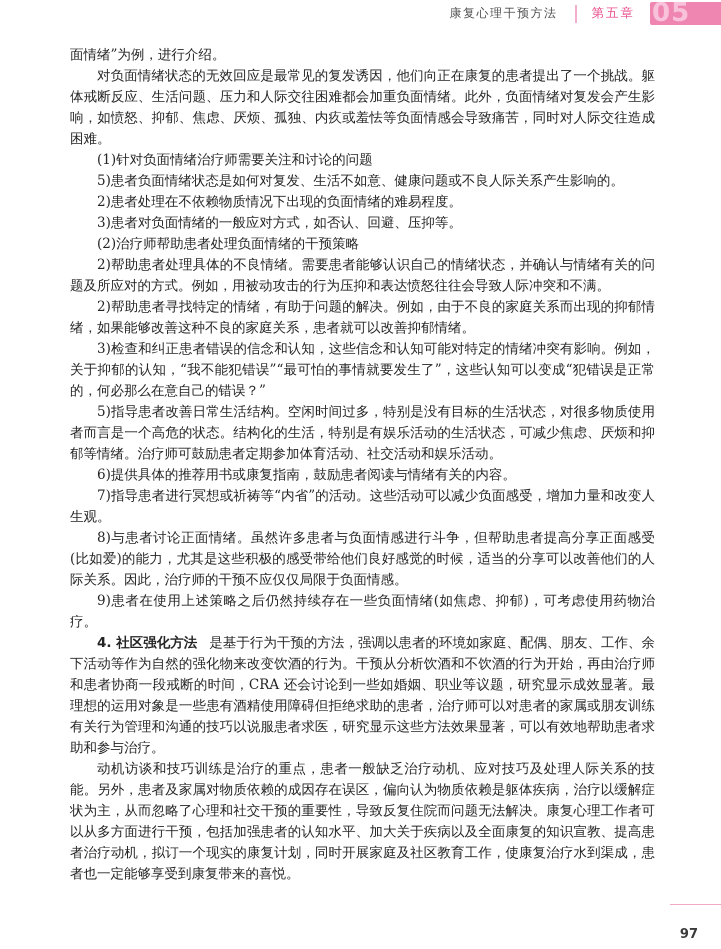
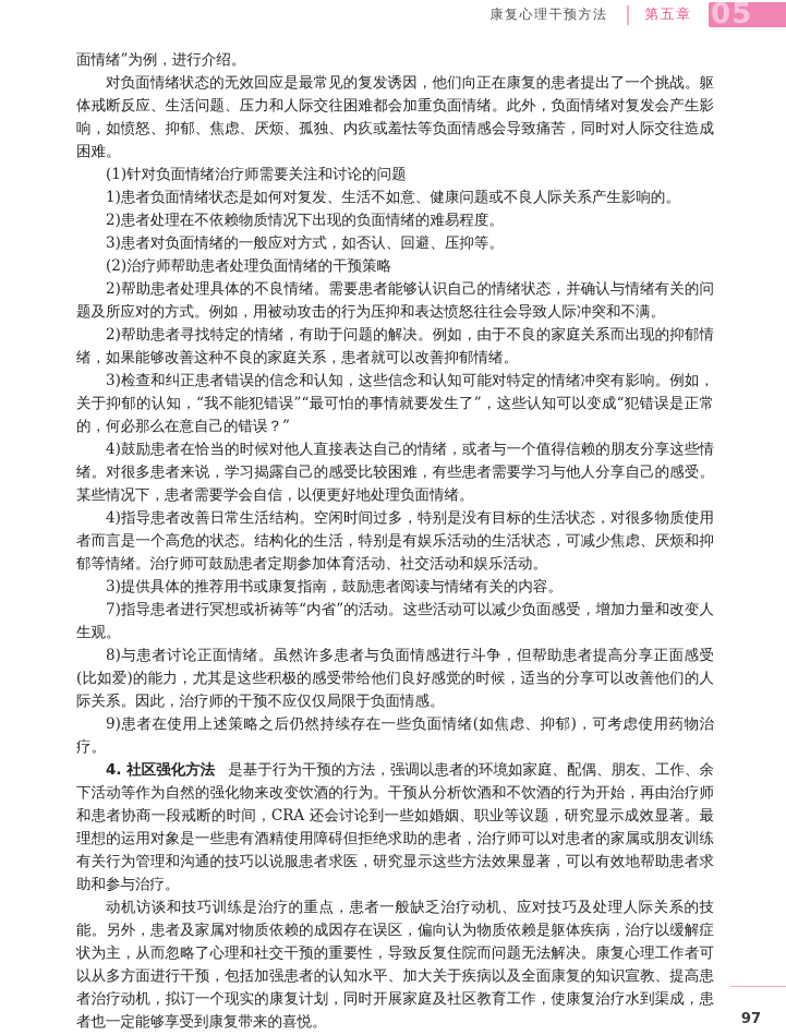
  康复心理干预方法
  第五章
  05
  面情绪”为例，进行介绍。
  对负面情绪状态的无效回应是最常见的复发诱因，他们向正在康复的患者提出了一个挑战。躯体戒断反应、生活问题、压力和人际交往困难都会加重负面情绪。此外，负面情绪对复发会产生影响，如愤怒、抑郁、焦虑、厌烦、孤独、内疚或羞怯等负面情感会导致痛苦，同时对人际交往造成困难。
  (1)针对负面情绪治疗师需要关注和讨论的问题
- 5)患者负面情绪状态是如何对复发、生活不如意、健康问题或不良人际关系产生影响的。
+ 1)患者负面情绪状态是如何对复发、生活不如意、健康问题或不良人际关系产生影响的。
  2)患者处理在不依赖物质情况下出现的负面情绪的难易程度。
  3)患者对负面情绪的一般应对方式，如否认、回避、压抑等。
  (2)治疗师帮助患者处理负面情绪的干预策略
  2)帮助患者处理具体的不良情绪。需要患者能够认识自己的情绪状态，并确认与情绪有关的问题及所应对的方式。例如，用被动攻击的行为压抑和表达愤怒往往会导致人际冲突和不满。
  2)帮助患者寻找特定的情绪，有助于问题的解决。例如，由于不良的家庭关系而出现的抑郁情绪，如果能够改善这种不良的家庭关系，患者就可以改善抑郁情绪。
  3)检查和纠正患者错误的信念和认知，这些信念和认知可能对特定的情绪冲突有影响。例如，关于抑郁的认知，“我不能犯错误”“最可怕的事情就要发生了”，这些认知可以变成“犯错误是正常的，何必那么在意自己的错误？”
+ 4)鼓励患者在恰当的时候对他人直接表达自己的情绪，或者与一个值得信赖的朋友分享这些情绪。对很多患者来说，学习揭露自己的感受比较困难，有些患者需要学习与他人分享自己的感受。某些情况下，患者需要学会自信，以便更好地处理负面情绪。
- 5)指导患者改善日常生活结构。空闲时间过多，特别是没有目标的生活状态，对很多物质使用者而言是一个高危的状态。结构化的生活，特别是有娱乐活动的生活状态，可减少焦虑、厌烦和抑郁等情绪。治疗师可鼓励患者定期参加体育活动、社交活动和娱乐活动。
+ 4)指导患者改善日常生活结构。空闲时间过多，特别是没有目标的生活状态，对很多物质使用者而言是一个高危的状态。结构化的生活，特别是有娱乐活动的生活状态，可减少焦虑、厌烦和抑郁等情绪。治疗师可鼓励患者定期参加体育活动、社交活动和娱乐活动。
- 6)提供具体的推荐用书或康复指南，鼓励患者阅读与情绪有关的内容。
+ 3)提供具体的推荐用书或康复指南，鼓励患者阅读与情绪有关的内容。
  7)指导患者进行冥想或祈祷等“内省”的活动。这些活动可以减少负面感受，增加力量和改变人生观。
  8)与患者讨论正面情绪。虽然许多患者与负面情感进行斗争，但帮助患者提高分享正面感受(比如爱)的能力，尤其是这些积极的感受带给他们良好感觉的时候，适当的分享可以改善他们的人际关系。因此，治疗师的干预不应仅仅局限于负面情感。
  9)患者在使用上述策略之后仍然持续存在一些负面情绪(如焦虑、抑郁)，可考虑使用药物治疗。
  4. 社区强化方法 是基于行为干预的方法，强调以患者的环境如家庭、配偶、朋友、工作、余下活动等作为自然的强化物来改变饮酒的行为。干预从分析饮酒和不饮酒的行为开始，再由治疗师和患者协商一段戒断的时间，CRA 还会讨论到一些如婚姻、职业等议题，研究显示成效显著。最理想的运用对象是一些患有酒精使用障碍但拒绝求助的患者，治疗师可以对患者的家属或朋友训练有关行为管理和沟通的技巧以说服患者求医，研究显示这些方法效果显著，可以有效地帮助患者求助和参与治疗。
  动机访谈和技巧训练是治疗的重点，患者一般缺乏治疗动机、应对技巧及处理人际关系的技能。另外，患者及家属对物质依赖的成因存在误区，偏向认为物质依赖是躯体疾病，治疗以缓解症状为主，从而忽略了心理和社交干预的重要性，导致反复住院而问题无法解决。康复心理工作者可以从多方面进行干预，包括加强患者的认知水平、加大关于疾病以及全面康复的知识宣教、提高患者治疗动机，拟订一个现实的康复计划，同时开展家庭及社区教育工作，使康复治疗水到渠成，患者也一定能够享受到康复带来的喜悦。
  97
